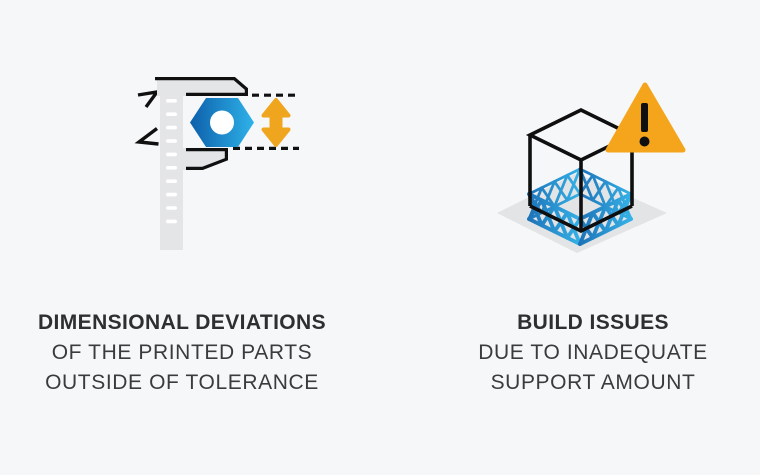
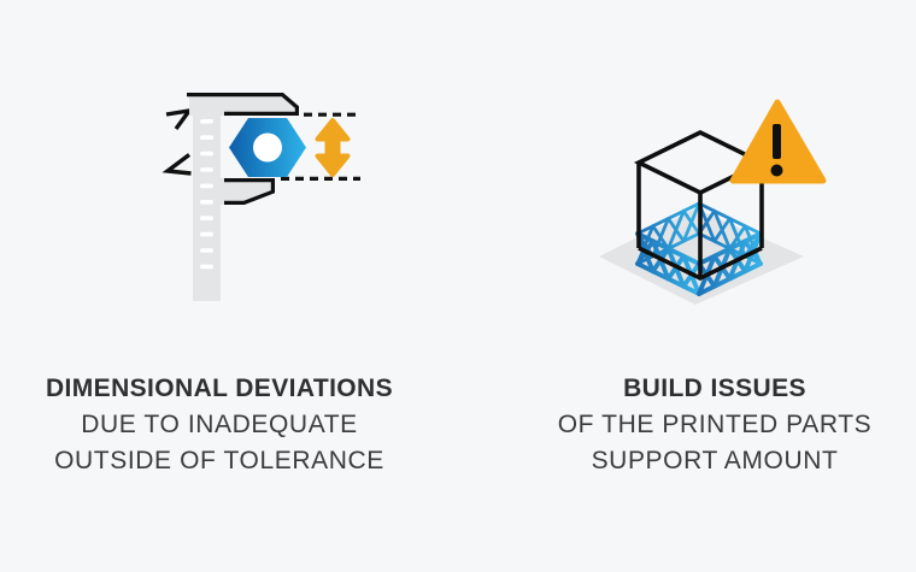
  DIMENSIONAL DEVIATIONS
- OF THE PRINTED PARTS
+ DUE TO INADEQUATE
  OUTSIDE OF TOLERANCE
  BUILD ISSUES
- DUE TO INADEQUATE
+ OF THE PRINTED PARTS
  SUPPORT AMOUNT
